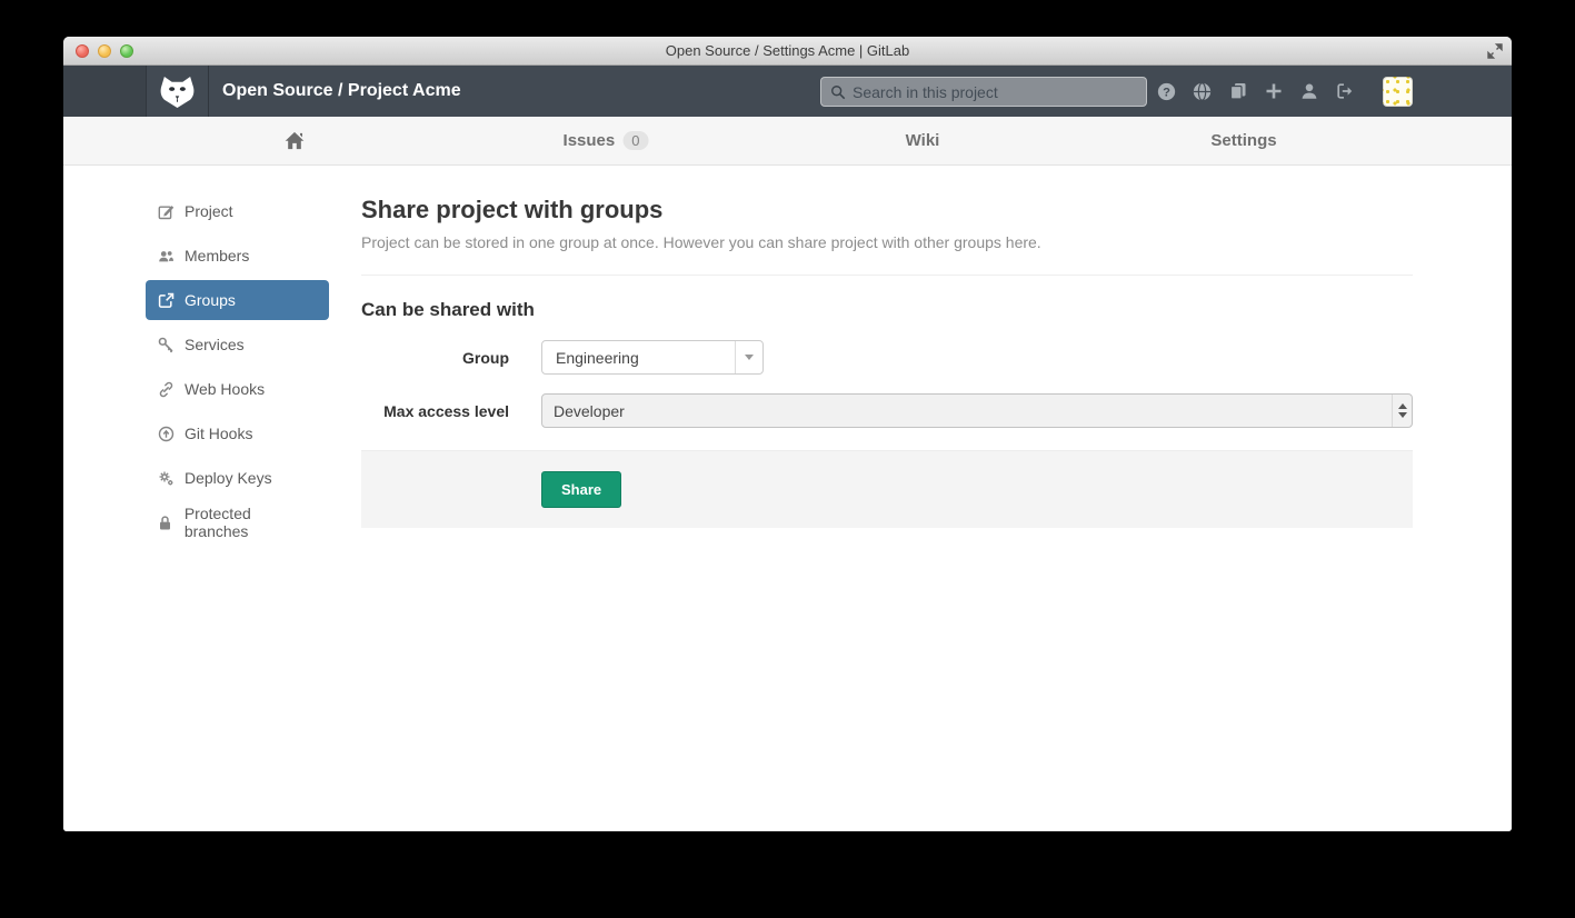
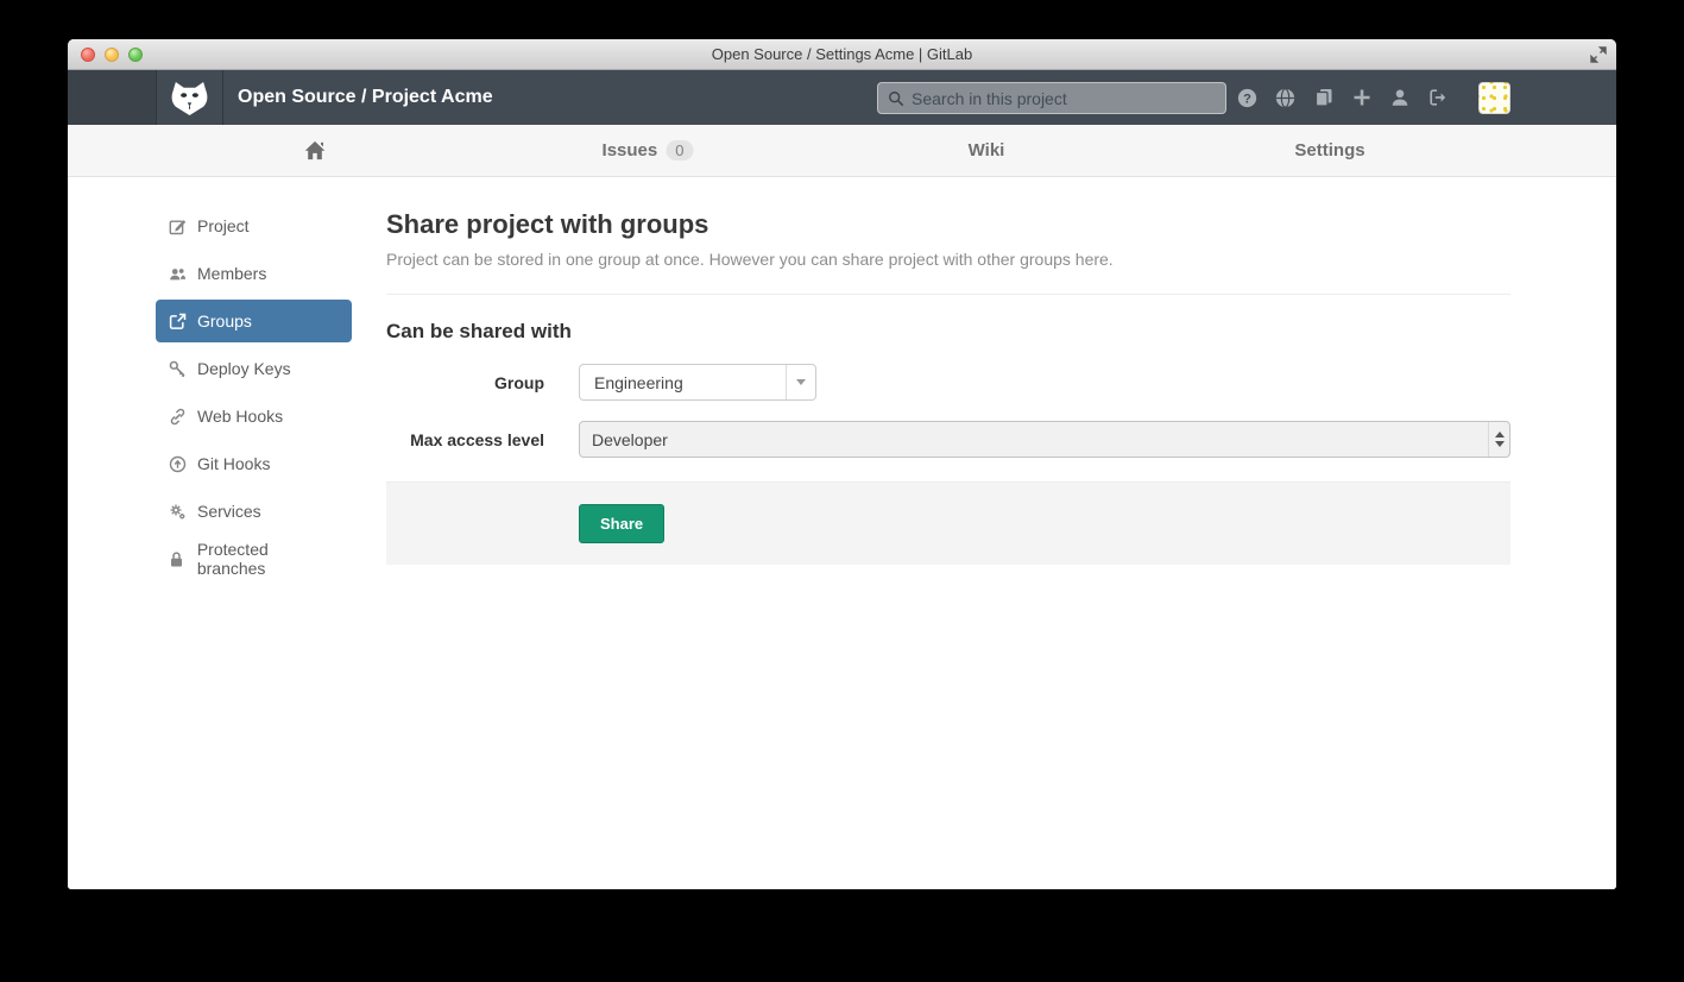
  Open Source / Settings Acme | GitLab
  Open Source / Project Acme
  Search in this project
  ?
  Issues
  0
  Wiki
  Settings
  Project
  Members
  Groups
- Services
+ Deploy Keys
  Web Hooks
  Git Hooks
- Deploy Keys
+ Services
  Protected branches
  Share project with groups
  Project can be stored in one group at once. However you can share project with other groups here.
  Can be shared with
  Group
  Engineering
  Max access level
  Developer
  Share
